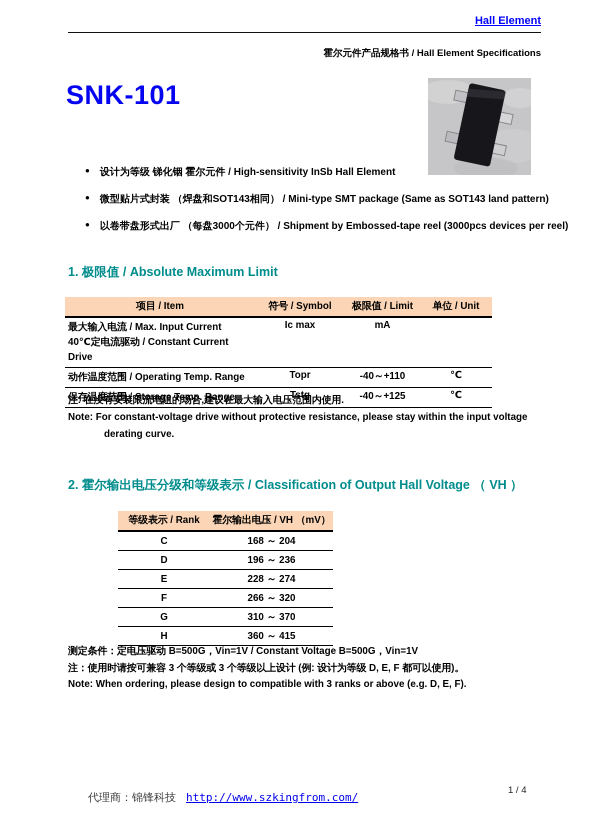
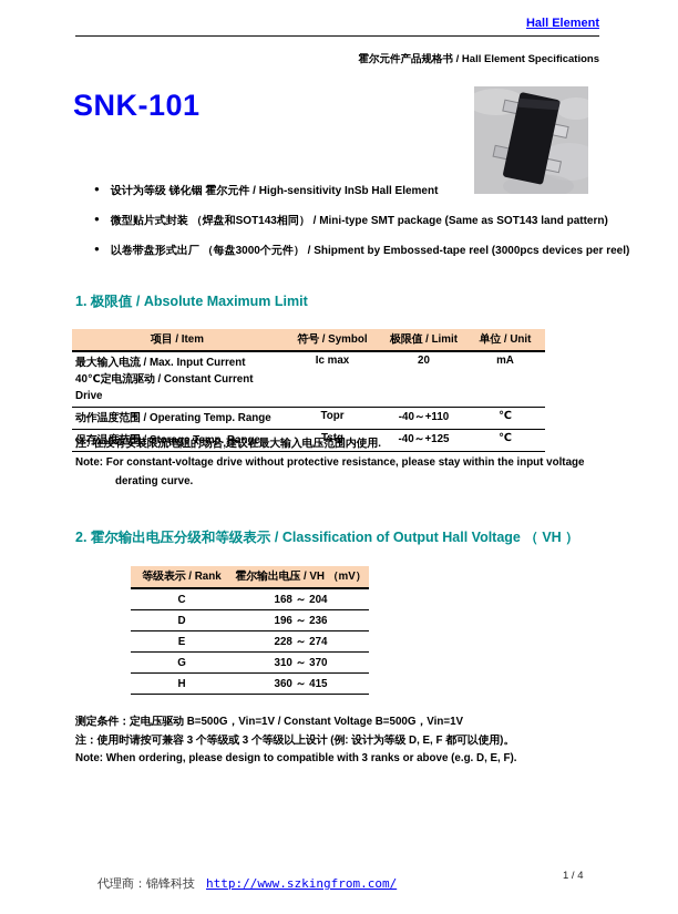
  Hall Element
  霍尔元件产品规格书 / Hall Element Specifications
  SNK-101
  ●
  设计为等级 锑化铟 霍尔元件 / High-sensitivity InSb Hall Element
  ●
  微型贴片式封装 （焊盘和SOT143相同） / Mini-type SMT package (Same as SOT143 land pattern)
  ●
  以卷带盘形式出厂 （每盘3000个元件） / Shipment by Embossed-tape reel (3000pcs devices per reel)
  1. 极限值 / Absolute Maximum Limit
  项目 / Item
  符号 / Symbol
  极限值 / Limit
  单位 / Unit
  最大输入电流 / Max. Input Current
  40℃定电流驱动 / Constant Current Drive
  Ic max
+ 20
  mA
  动作温度范围 / Operating Temp. Range
  Topr
  -40～+110
  ℃
  保存温度范围 / Storage Temp. Range
  Tstg
  -40～+125
  ℃
  注: 在没有安装限流电阻的场合,建议在最大输入电压范围内使用.
  Note: For constant-voltage drive without protective resistance, please stay within the input voltage
  derating curve.
  2. 霍尔输出电压分级和等级表示 / Classification of Output Hall Voltage （ VH ）
  等级表示 / Rank
  霍尔输出电压 / VH （mV）
  C
  168 ～ 204
  D
  196 ～ 236
  E
  228 ～ 274
- F
- 266 ～ 320
  G
  310 ～ 370
  H
  360 ～ 415
  测定条件：定电压驱动 B=500G，Vin=1V / Constant Voltage B=500G，Vin=1V
  注：使用时请按可兼容 3 个等级或 3 个等级以上设计 (例: 设计为等级 D, E, F 都可以使用)。
  Note: When ordering, please design to compatible with 3 ranks or above (e.g. D, E, F).
  代理商：锦锋科技 http://www.szkingfrom.com/
  1 / 4
